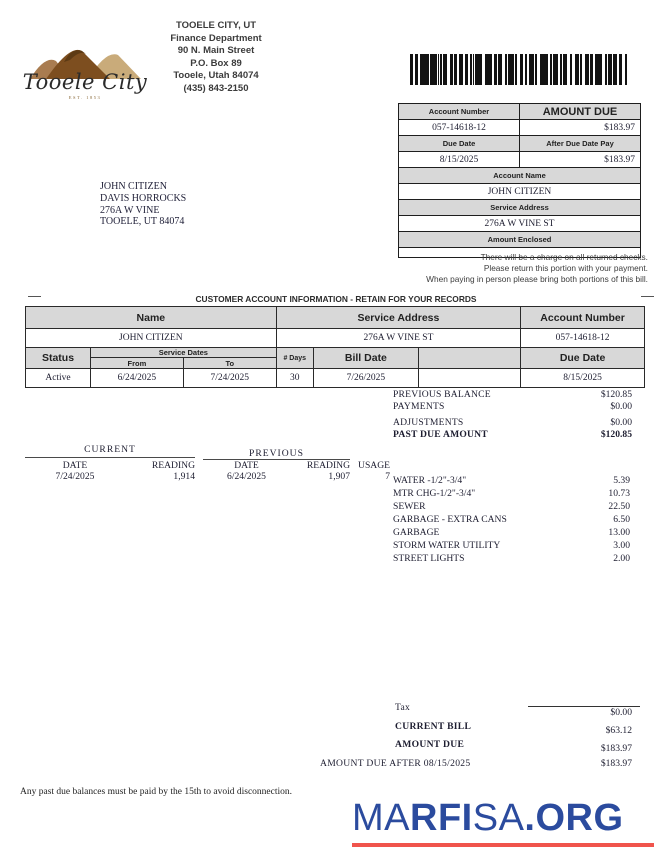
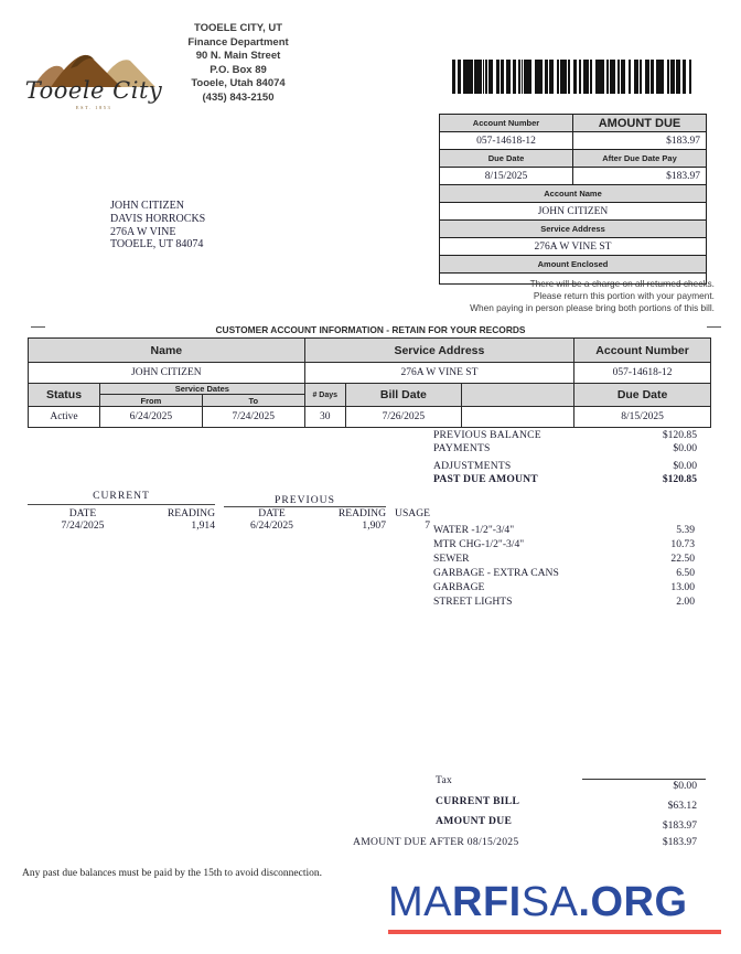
  Tooele City
  TOOELE CITY, UT
  Finance Department
  90 N. Main Street
  P.O. Box 89
  Tooele, Utah 84074
  (435) 843-2150
  Account Number	AMOUNT DUE
  057-14618-12	$183.97
  Due Date	After Due Date Pay
  8/15/2025	$183.97
  Account Name
  JOHN CITIZEN
  Service Address
  276A W VINE ST
  Amount Enclosed
  JOHN CITIZEN
  DAVIS HORROCKS
  276A W VINE
  TOOELE, UT 84074
  There will be a charge on all returned checks.
  Please return this portion with your payment.
  When paying in person please bring both portions of this bill.
  CUSTOMER ACCOUNT INFORMATION - RETAIN FOR YOUR RECORDS
  Name	Service Address	Account Number
  JOHN CITIZEN	276A W VINE ST	057-14618-12
  Status	Service Dates		Bill Date		Due Date
  From	To
  Active	6/24/2025	7/24/2025	30	7/26/2025		8/15/2025
  PREVIOUS BALANCE
  $120.85
  PAYMENTS
  $0.00
  ADJUSTMENTS
  $0.00
  PAST DUE AMOUNT
  $120.85
  CURRENT
  PREVIOUS
  DATE
  READING
  DATE
  READING
  USAGE
  7/24/2025
  1,914
  6/24/2025
  1,907
  7
  WATER -1/2"-3/4"
  5.39
  MTR CHG-1/2"-3/4"
  10.73
  SEWER
  22.50
  GARBAGE - EXTRA CANS
  6.50
  GARBAGE
  13.00
- STORM WATER UTILITY
- 3.00
  STREET LIGHTS
  2.00
  Tax
  $0.00
  CURRENT BILL
  $63.12
  AMOUNT DUE
  $183.97
  AMOUNT DUE AFTER 08/15/2025
  $183.97
  Any past due balances must be paid by the 15th to avoid disconnection.
  MARFISA.ORG
